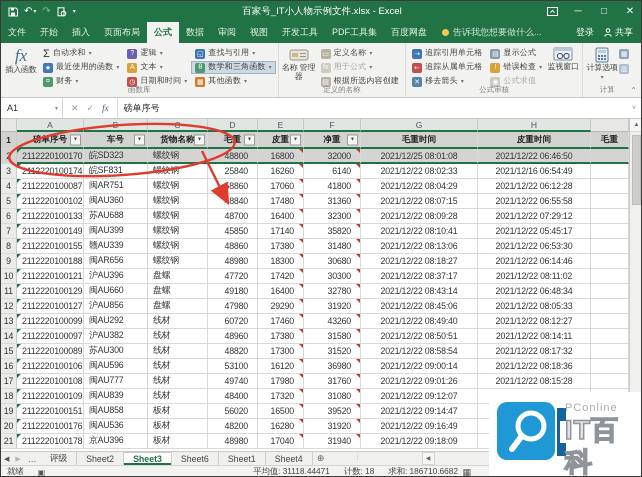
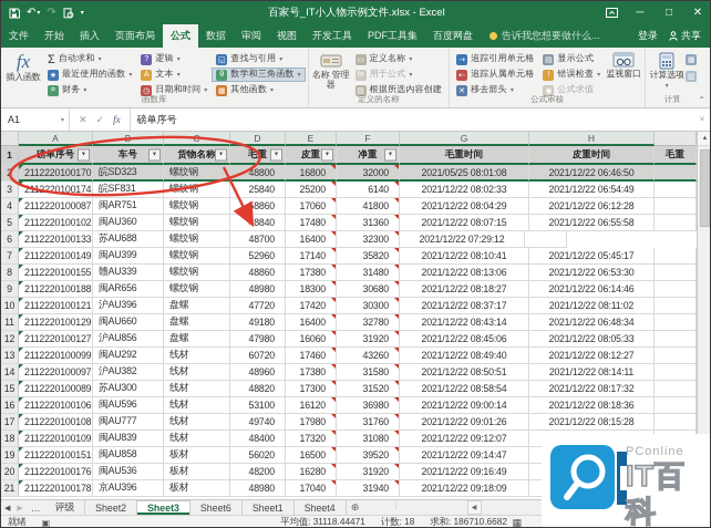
  ↶
  ↷
  百家号_IT小人物示例文件.xlsx - Excel
  ─
  □
  ✕
  文件
  开始
  插入
  页面布局
  公式
  数据
  审阅
  视图
  开发工具
  PDF工具集
  百度网盘
  告诉我您想要做什么...
  登录
  共享
  fx
  插入函数
  Σ
  自动求和
  最近使用的函数
  财务
  逻辑
  文本
  日期和时间
  查找与引用
  数学和三角函数
  其他函数
  函数库
  名称 管理器
  定义名称
  用于公式
  根据所选内容创建
  定义的名称
  追踪引用单元格
  追踪从属单元格
  移去箭头
  显示公式
  错误检查
  公式求值
  监视窗口
  公式审核
  计算选项
  计算
  ⌃
  A1
  ✕
  ✓
  fx
  磅单序号
  A
  D
  E
  F
  G
  H
  1
  单序号
  车号
  货物名称
  毛重
  皮重
  净重
  毛重时间
  皮重时间
  毛重
  2112220100170
  皖SD323
  螺纹钢
  48800
  16800
  32000
- 2021/12/25 08:01:08
+ 2021/05/25 08:01:08
  2021/12/22 06:46:50
  3
  22220100174
  皖SF831
  25840
- 16260
+ 25200
  6140
  2021/12/22 08:02:33
- 2021/12/16 06:54:49
+ 2021/12/22 06:54:49
  4
  2112220100087
  闽AR751
  螺纹钢
  58860
  17060
  41800
  2021/12/22 08:04:29
  2021/12/22 06:12:28
  5
  2112220100102
  闽AU360
  螺纹钢
  8840
  17480
  31360
  2021/12/22 08:07:15
  2021/12/22 06:55:58
  6
  2112220100133
  苏AU688
  螺纹钢
  48700
  16400
  32300
- 2021/12/22 08:09:28
  2021/12/22 07:29:12
  7
  2112220100149
  闽AU399
  螺纹钢
- 45850
+ 52960
  17140
  35820
  2021/12/22 08:10:41
  2021/12/22 05:45:17
  8
  2112220100155
  赣AU339
  螺纹钢
  48860
  17380
  31480
  2021/12/22 08:13:06
  2021/12/22 06:53:30
  9
  2112220100188
  闽AR656
  螺纹钢
  48980
  18300
  30680
  2021/12/22 08:18:27
  2021/12/22 06:14:46
  10
  2112220100121
  沪AU396
  盘螺
  47720
  17420
  30300
  2021/12/22 08:37:17
  2021/12/22 08:11:02
  11
  2112220100129
  闽AU660
  盘螺
  49180
  16400
  32780
  2021/12/22 08:43:14
  2021/12/22 06:48:34
  12
  2112220100127
  沪AU856
  盘螺
  47980
- 29290
+ 16060
  31920
  2021/12/22 08:45:06
  2021/12/22 08:05:33
  13
  2112220100099
  闽AU292
  线材
  60720
  17460
  43260
  2021/12/22 08:49:40
  2021/12/22 08:12:27
  14
  2112220100097
  沪AU382
  线材
  48960
  17380
  31580
  2021/12/22 08:50:51
  2021/12/22 08:14:11
  15
  2112220100089
  苏AU300
  线材
  48820
  17300
  31520
  2021/12/22 08:58:54
  2021/12/22 08:17:32
  16
  2112220100106
  闽AU596
  线材
  53100
  16120
  36980
  2021/12/22 09:00:14
  2021/12/22 08:18:36
  17
  2112220100108
  闽AU777
  线材
  49740
  17980
  31760
  2021/12/22 09:01:26
  2021/12/22 08:15:28
  18
  2112220100109
  闽AU839
  线材
  48400
  17320
  31080
  2021/12/22 09:12:07
  19
  2112220100151
  闽AU858
  板材
  56020
  16500
  39520
  2021/12/22 09:14:47
  20
  2112220100176
  闽AU536
  板材
  48200
  16280
  31920
  2021/12/22 09:16:49
  21
  2112220100178
  京AU396
  板材
  48980
  17040
  31940
  2021/12/22 09:18:09
  …
  评级
  Sheet2
  Sheet3
  Sheet6
  Sheet1
  Sheet4
  ⊕
  就绪
  ▣
  平均值: 31118.44471
  计数: 18
  求和: 186710.6682
  ▦
  PConline
  IT百科
